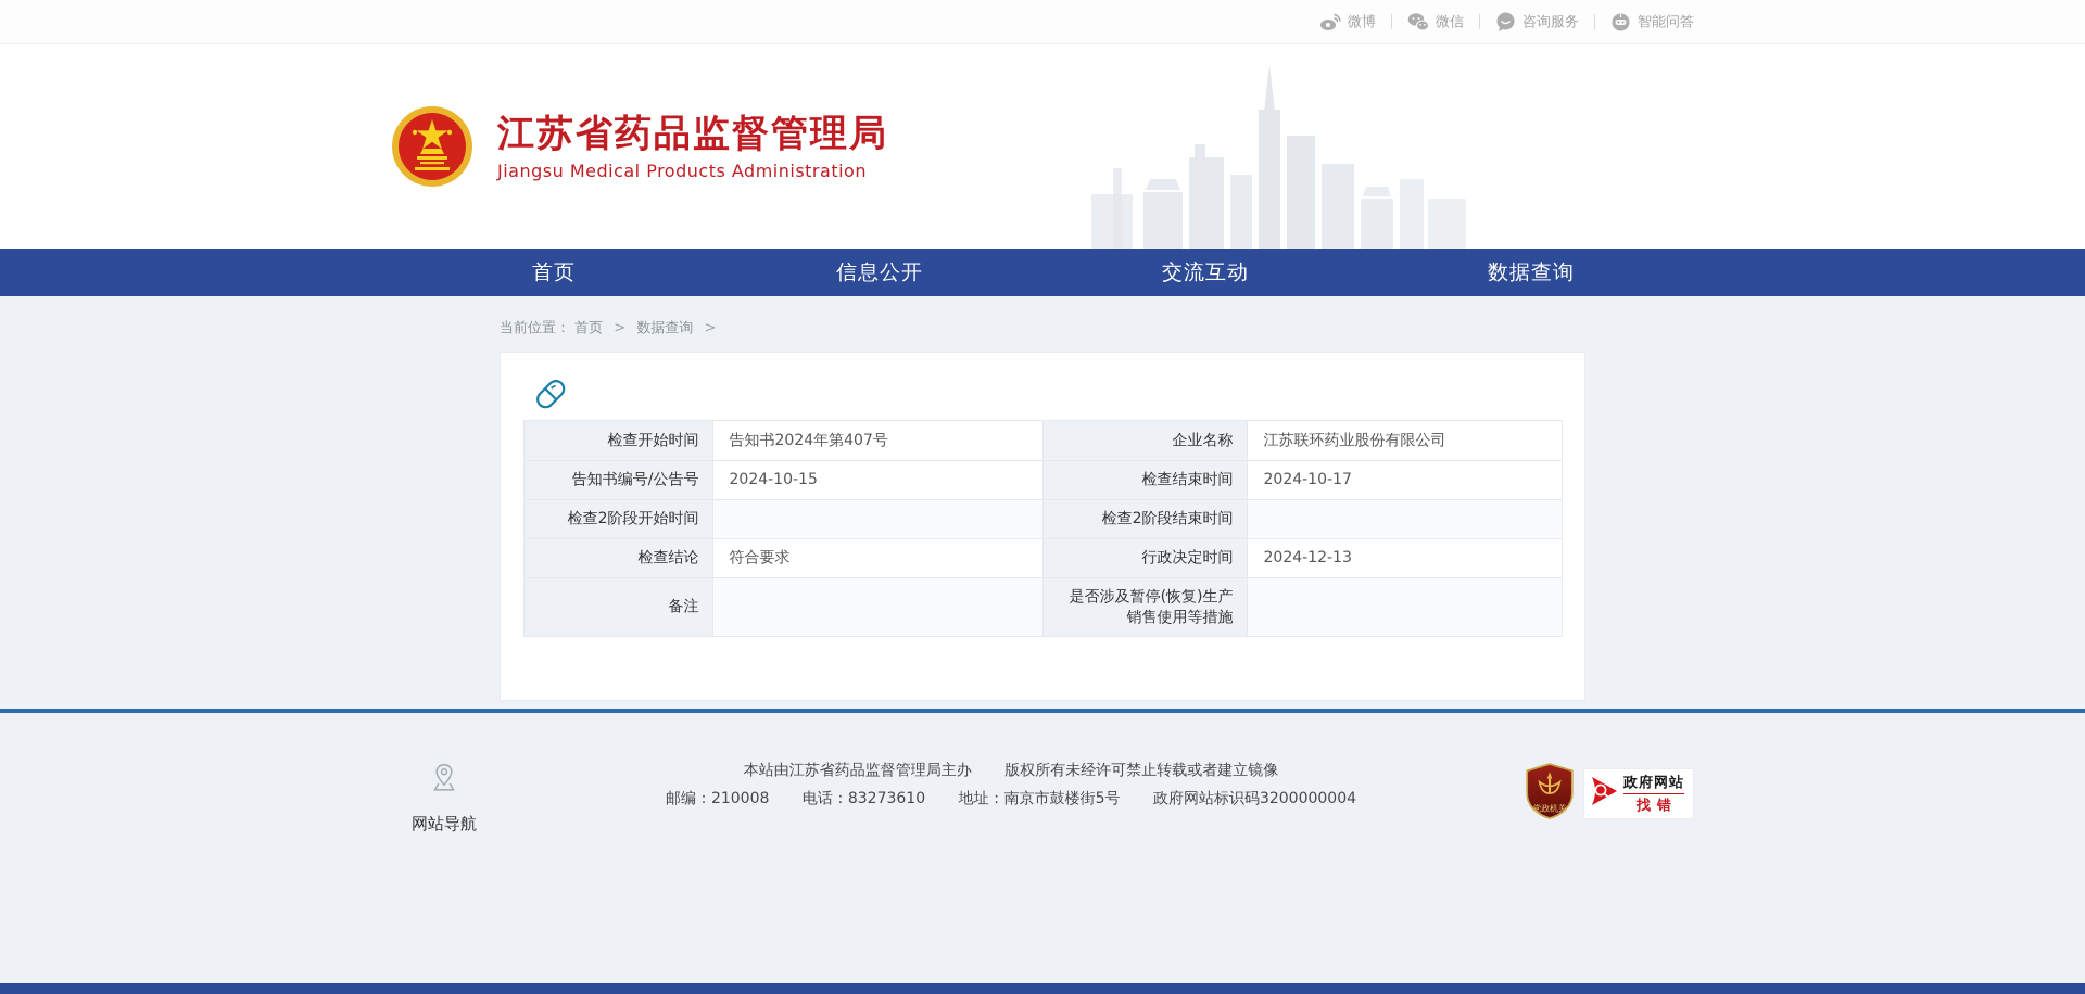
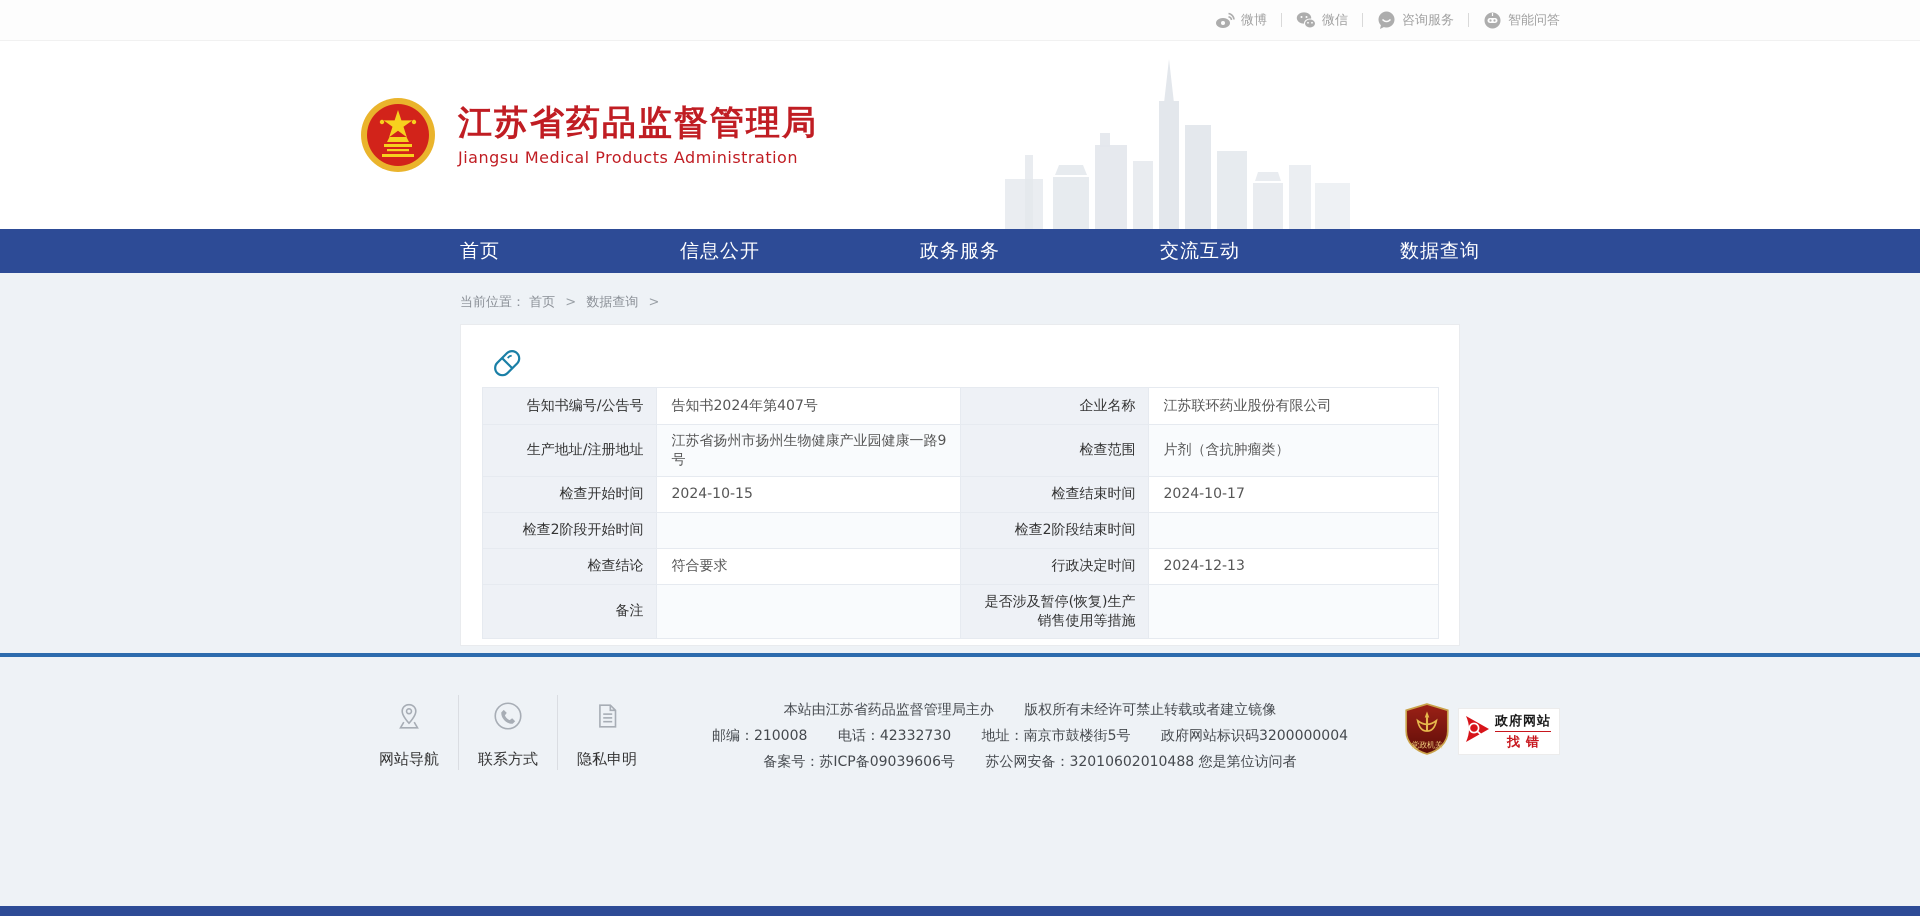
  微博
  微信
  咨询服务
  智能问答
  江苏省药品监督管理局
  Jiangsu Medical Products Administration
  首页
  信息公开
+ 政务服务
  交流互动
  数据查询
  当前位置： 首页 > 数据查询 >
- 检查开始时间	告知书2024年第407号	企业名称	江苏联环药业股份有限公司
+ 告知书编号/公告号	告知书2024年第407号	企业名称	江苏联环药业股份有限公司
+ 生产地址/注册地址	江苏省扬州市扬州生物健康产业园健康一路9号	检查范围	片剂（含抗肿瘤类）
- 告知书编号/公告号	2024-10-15	检查结束时间	2024-10-17
+ 检查开始时间	2024-10-15	检查结束时间	2024-10-17
  检查2阶段开始时间		检查2阶段结束时间
  检查结论	符合要求	行政决定时间	2024-12-13
  备注		是否涉及暂停(恢复)生产销售使用等措施
  网站导航
+ 联系方式
+ 隐私申明
  本站由江苏省药品监督管理局主办 版权所有未经许可禁止转载或者建立镜像
- 邮编：210008 电话：83273610 地址：南京市鼓楼街5号 政府网站标识码3200000004
+ 邮编：210008 电话：42332730 地址：南京市鼓楼街5号 政府网站标识码3200000004
+ 备案号：苏ICP备09039606号 苏公网安备：32010602010488 您是第位访问者
  党政机关
  政府网站
  找错
